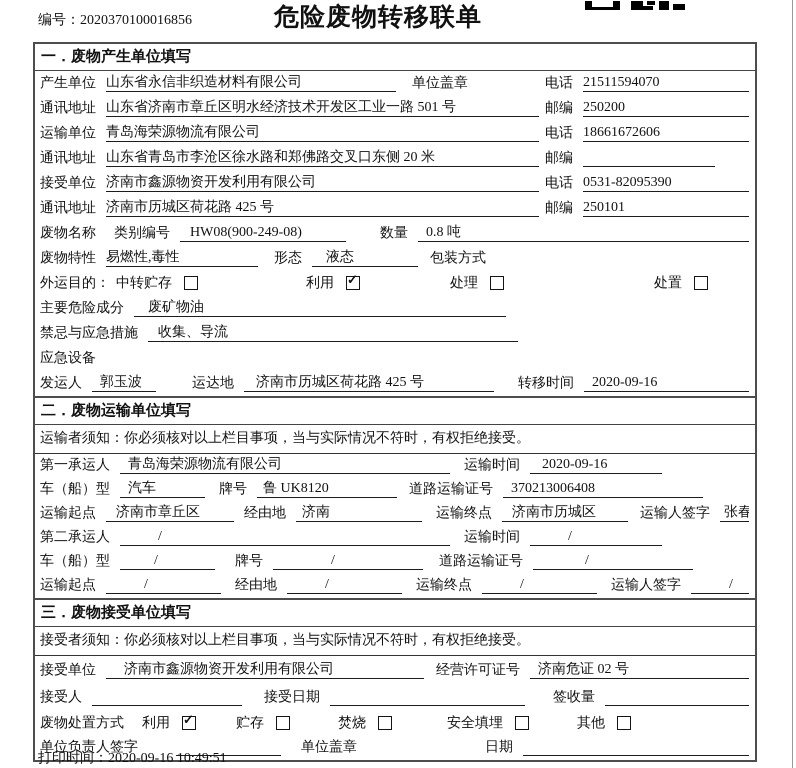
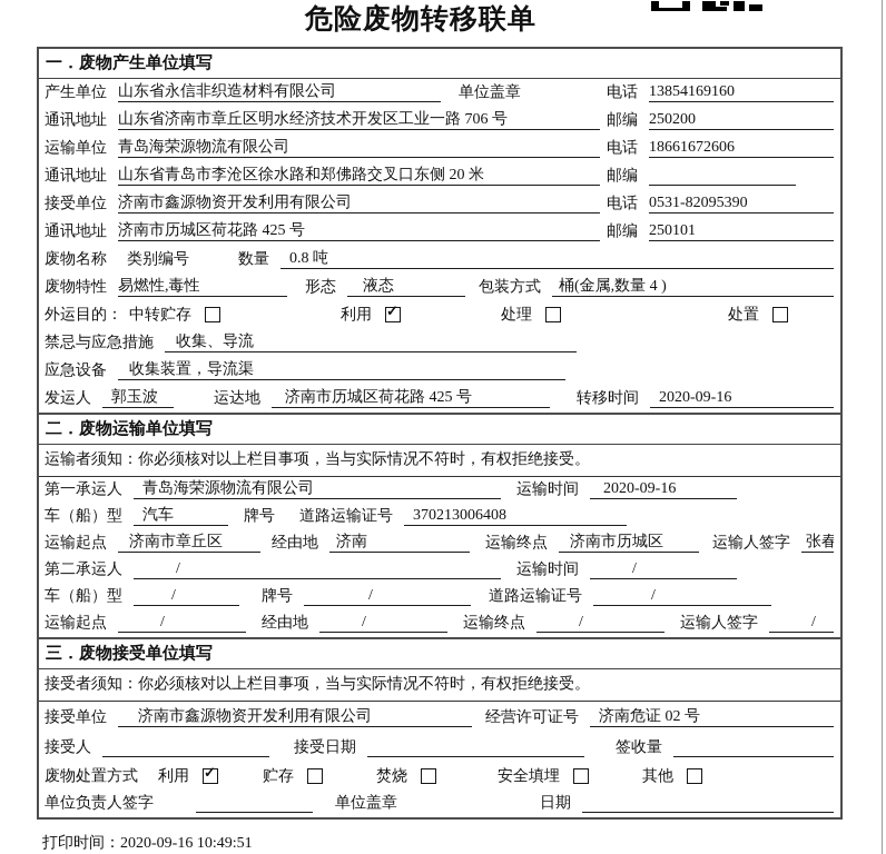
- 编号：2020370100016856
  危险废物转移联单
  一．废物产生单位填写
  产生单位
  山东省永信非织造材料有限公司
  单位盖章
  电话
- 21511594070
+ 13854169160
  通讯地址
- 山东省济南市章丘区明水经济技术开发区工业一路 501 号
+ 山东省济南市章丘区明水经济技术开发区工业一路 706 号
  邮编
  250200
  运输单位
  青岛海荣源物流有限公司
  电话
  18661672606
  通讯地址
  山东省青岛市李沧区徐水路和郑佛路交叉口东侧 20 米
  邮编
  接受单位
  济南市鑫源物资开发利用有限公司
  电话
  0531-82095390
  通讯地址
  济南市历城区荷花路 425 号
  邮编
  250101
  废物名称
  类别编号
- HW08(900-249-08)
  数量
  0.8 吨
  废物特性
  易燃性,毒性
  形态
  液态
  包装方式
+ 桶(金属,数量 4 )
  外运目的：
  中转贮存
  利用
  ✓
  处理
  处置
- 主要危险成分
- 废矿物油
  禁忌与应急措施
  收集、导流
  应急设备
+ 收集装置，导流渠
  发运人
  郭玉波
  运达地
  济南市历城区荷花路 425 号
  转移时间
  2020-09-16
  二．废物运输单位填写
  运输者须知：你必须核对以上栏目事项，当与实际情况不符时，有权拒绝接受。
  第一承运人
  青岛海荣源物流有限公司
  运输时间
  2020-09-16
  车（船）型
  汽车
  牌号
- 鲁 UK8120
  道路运输证号
  370213006408
  运输起点
  济南市章丘区
  经由地
  济南
  运输终点
  济南市历城区
  运输人签字
  第二承运人
  /
  运输时间
  /
  车（船）型
  /
  牌号
  /
  道路运输证号
  /
  运输起点
  /
  经由地
  /
  运输终点
  /
  运输人签字
  /
  三．废物接受单位填写
  接受者须知：你必须核对以上栏目事项，当与实际情况不符时，有权拒绝接受。
  接受单位
  济南市鑫源物资开发利用有限公司
  经营许可证号
  济南危证 02 号
  接受人
  接受日期
  签收量
  废物处置方式
  利用
  ✓
  贮存
  焚烧
  安全填埋
  其他
  单位负责人签字
  单位盖章
  日期
  打印时间：2020-09-16 10:49:51
